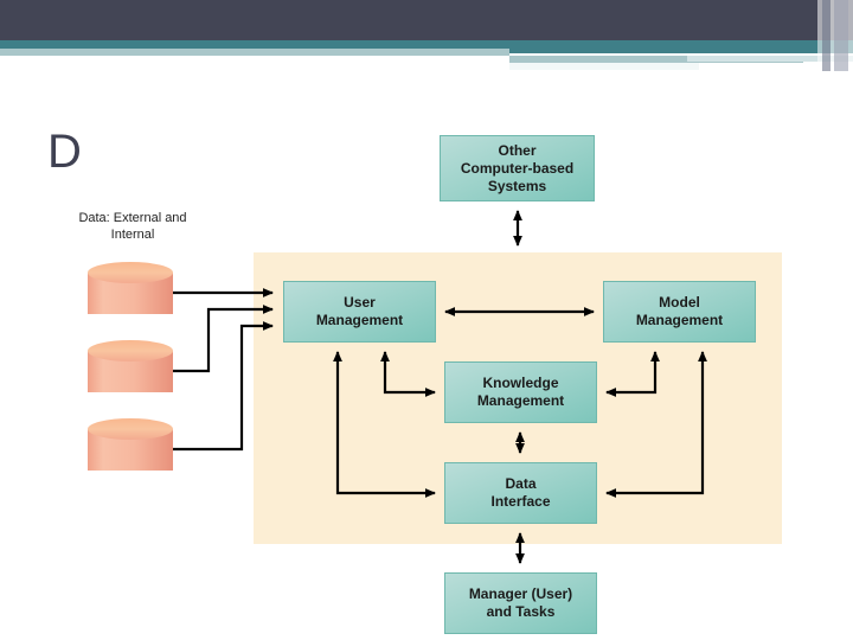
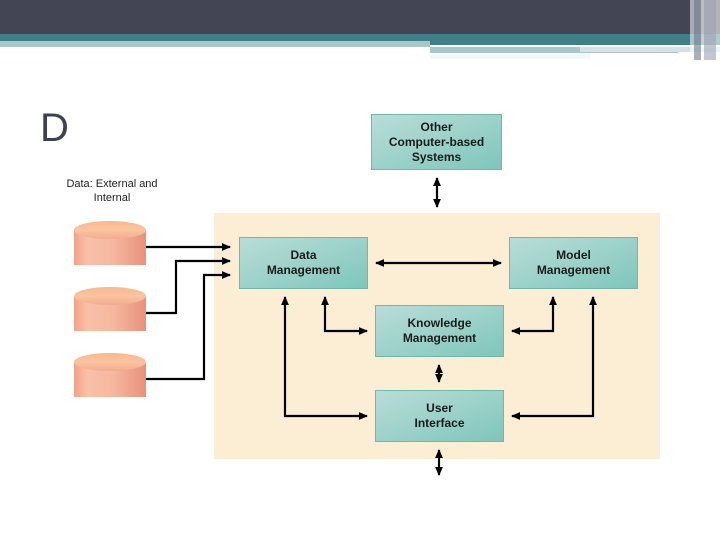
  D
  Data: External and Internal
  Other
  Computer-based
  Systems
- User
+ Data
  Management
  Model
  Management
  Knowledge
  Management
- Data
+ User
  Interface
- Manager (User)
- and Tasks
